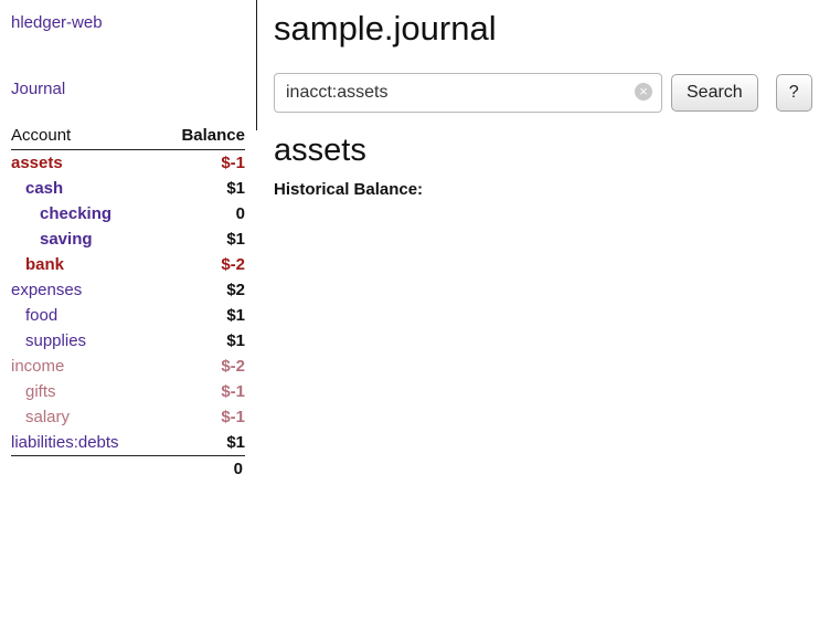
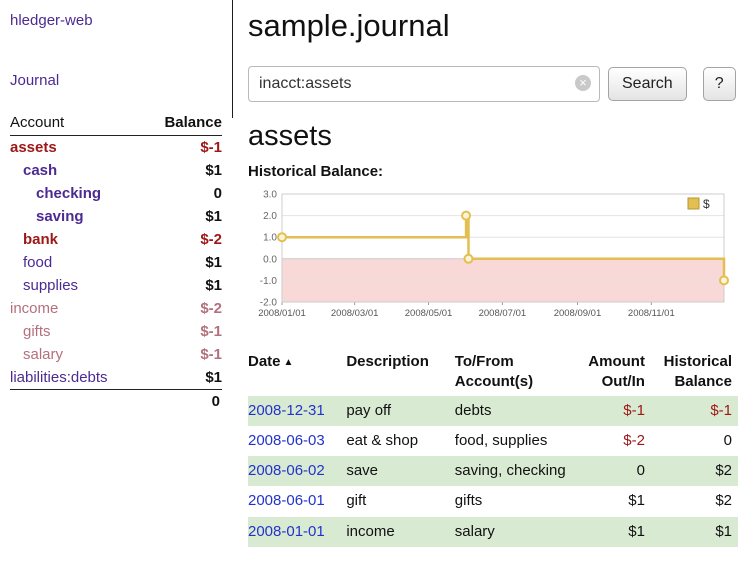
  hledger-web
  Journal
  Account
  Balance
  assets
  $-1
  cash
  $1
  checking
  0
  saving
  $1
  bank
  $-2
- expenses
- $2
  food
  $1
  supplies
  $1
  income
  $-2
  gifts
  $-1
  salary
  $-1
  liabilities:debts
  $1
  0
  sample.journal
  inacct:assets
  ×
  Search
  ?
  assets
  Historical Balance:
+ 3.0
+ 2.0
+ 1.0
+ 0.0
+ -1.0
+ -2.0
+ 2008/01/01
+ 2008/03/01
+ 2008/05/01
+ 2008/07/01
+ 2008/09/01
+ 2008/11/01
+ $
+ Date ▲	Description	To/From Account(s)	Amount Out/In	Historical Balance
+ 2008-12-31	pay off	debts	$-1	$-1
+ 2008-06-03	eat & shop	food, supplies	$-2	0
+ 2008-06-02	save	saving, checking	0	$2
+ 2008-06-01	gift	gifts	$1	$2
+ 2008-01-01	income	salary	$1	$1
